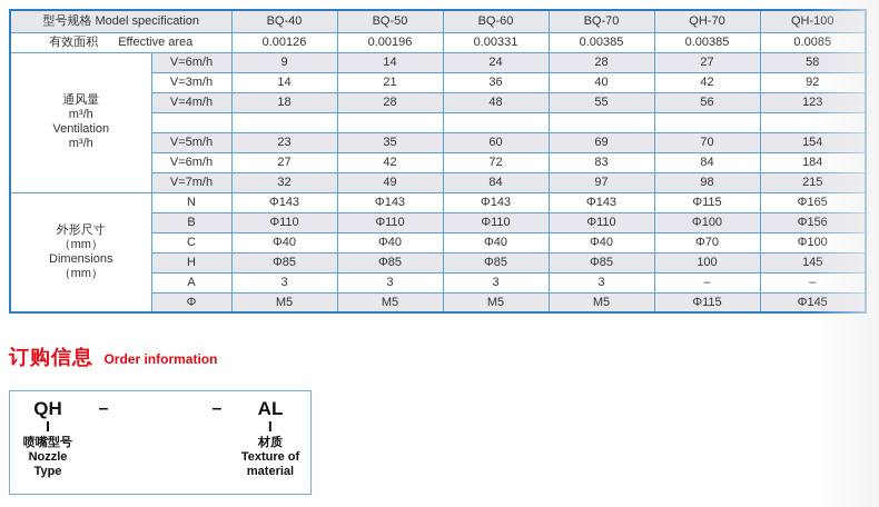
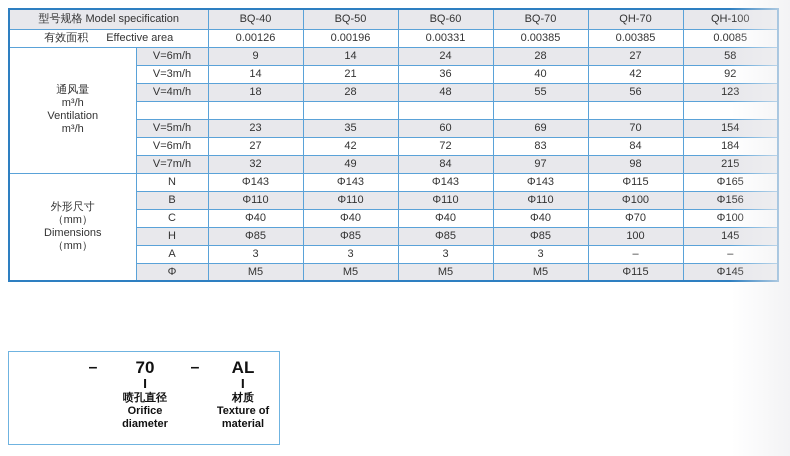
  型号规格 Model specification	BQ-40	BQ-50	BQ-60	BQ-70	QH-70	QH
  有效面积 Effective area	0.00126	0.00196	0.00331	0.00385	0.00385	0.0
  通风量m³/hVentilationm³/h	V=6m/h	9	14	24	28	27	5
  V=3m/h	14	21	36	40	42	9
  V=4m/h	18	28	48	55	56	1
  V=5m/h	23	35	60	69	70	1
  V=6m/h	27	42	72	83	84	1
  V=7m/h	32	49	84	97	98	2
  外形尺寸（mm）Dimensions（mm）	N	Φ143	Φ143	Φ143	Φ143	Φ115	Φ1
  B	Φ110	Φ110	Φ110	Φ110	Φ100	Φ1
  C	Φ40	Φ40	Φ40	Φ40	Φ70	Φ1
  H	Φ85	Φ85	Φ85	Φ85	100	1
  A	3	3	3	3	–
  Φ	M5	M5	M5	M5	Φ115	Φ1
- 订购信息 Order information
- QH
- 喷嘴型号
- Nozzle
- Type
  –
+ 70
+ 喷孔直径
+ Orifice
+ diameter
  –
  AL
  材质
  Texture of
  material
